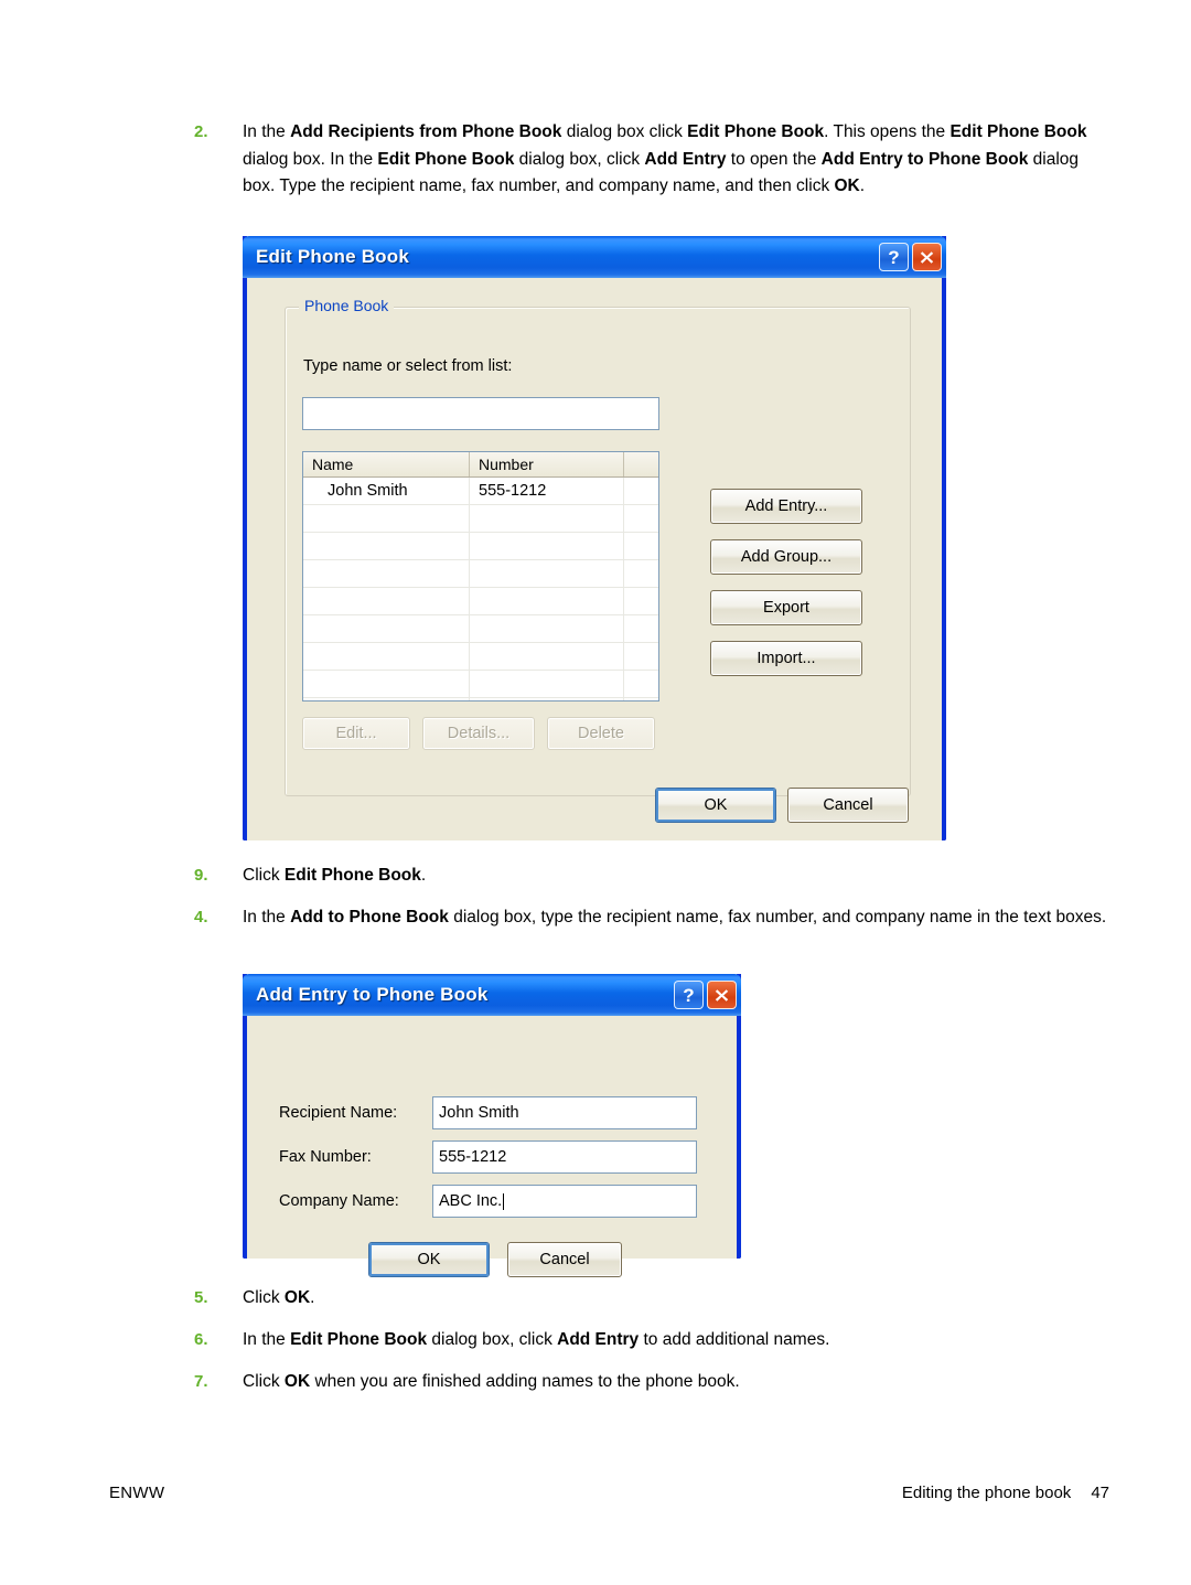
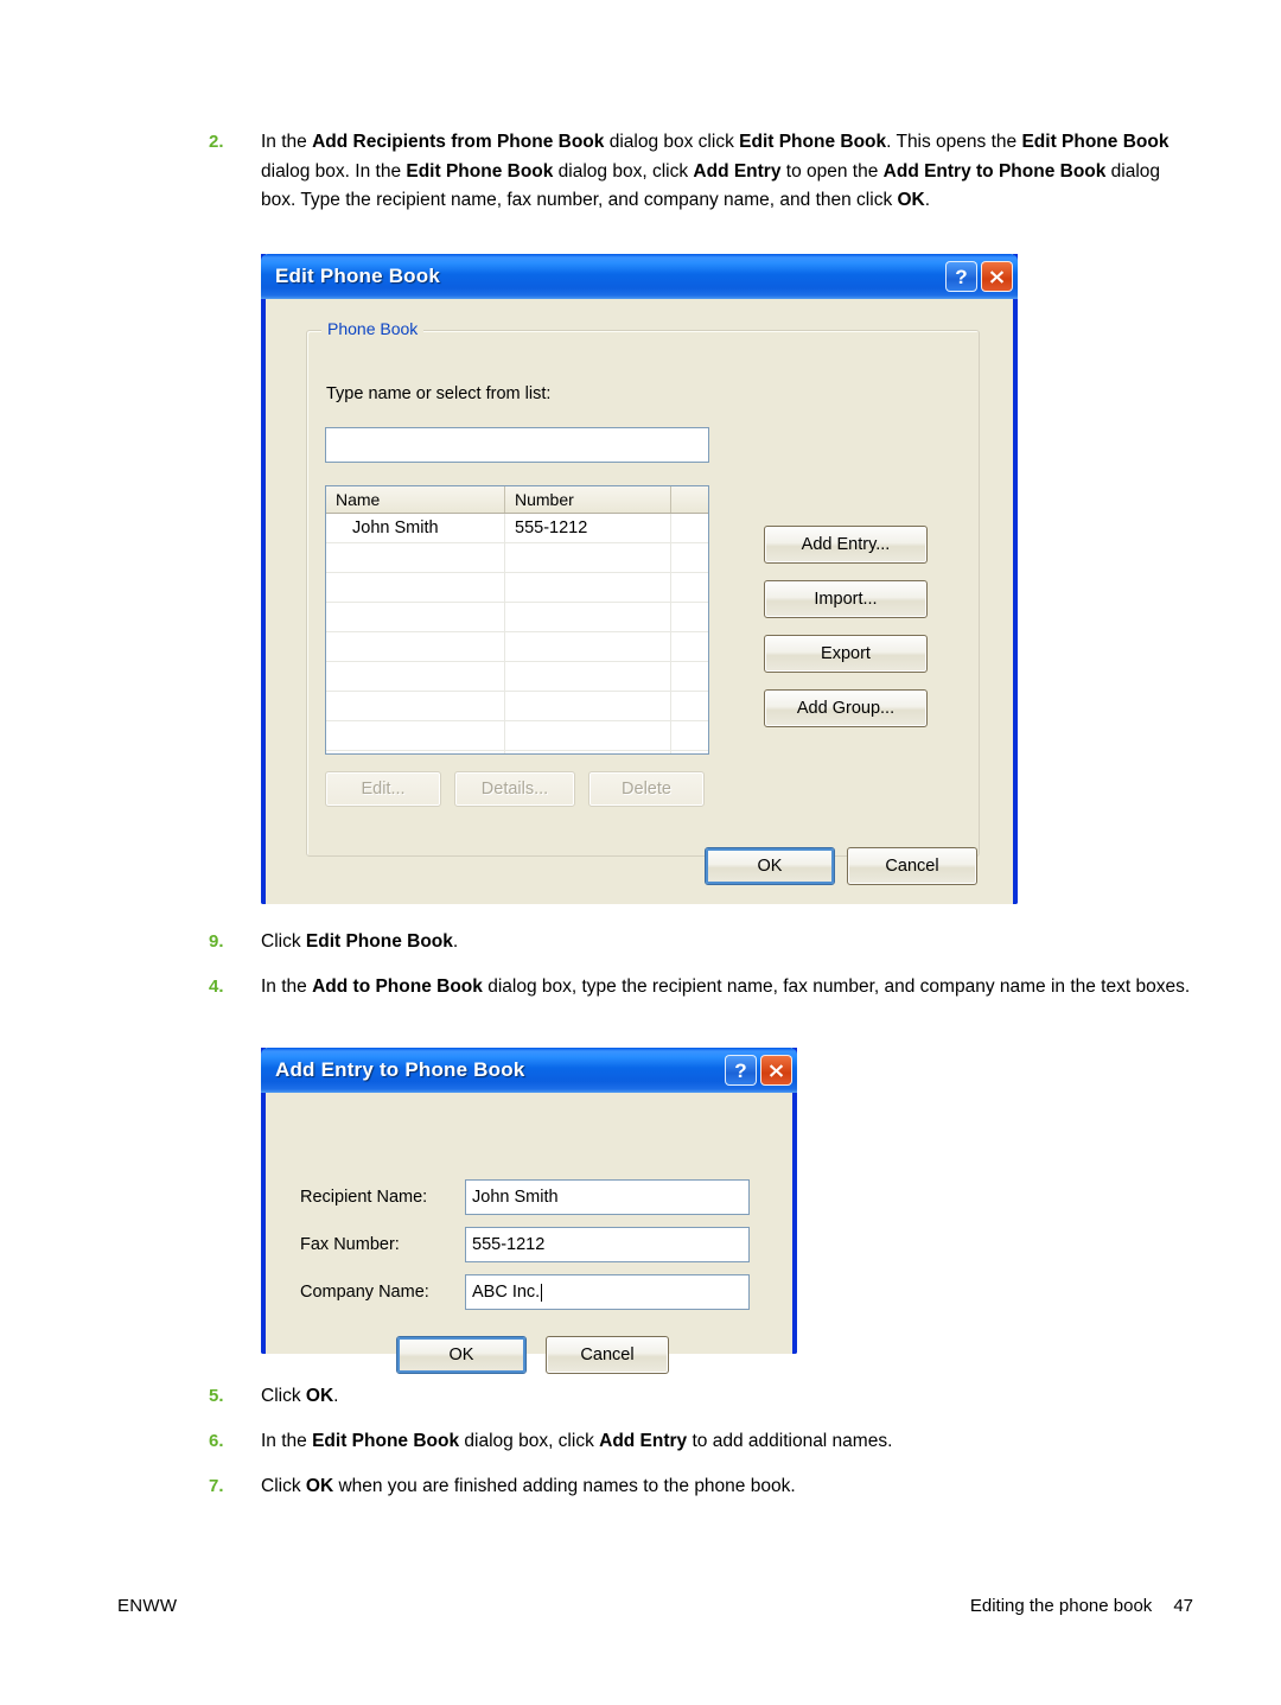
  2.
  In the Add Recipients from Phone Book dialog box click Edit Phone Book. This opens the Edit Phone Book dialog box. In the Edit Phone Book dialog box, click Add Entry to open the Add Entry to Phone Book dialog box. Type the recipient name, fax number, and company name, and then click OK.
  Edit Phone Book
  ?
  Phone Book
  Type name or select from list:
  Name
  Number
  John Smith
  555-1212
  Add Entry...
- Add Group...
+ Import...
  Export
- Import...
+ Add Group...
  Edit...
  Details...
  Delete
  OK
  Cancel
  9.
  Click Edit Phone Book.
  4.
  In the Add to Phone Book dialog box, type the recipient name, fax number, and company name in the text boxes.
  Add Entry to Phone Book
  ?
  Recipient Name:
  John Smith
  Fax Number:
  555-1212
  Company Name:
  ABC Inc.
  OK
  Cancel
  5.
  Click OK.
  6.
  In the Edit Phone Book dialog box, click Add Entry to add additional names.
  7.
  Click OK when you are finished adding names to the phone book.
  ENWW
  Editing the phone book 47
